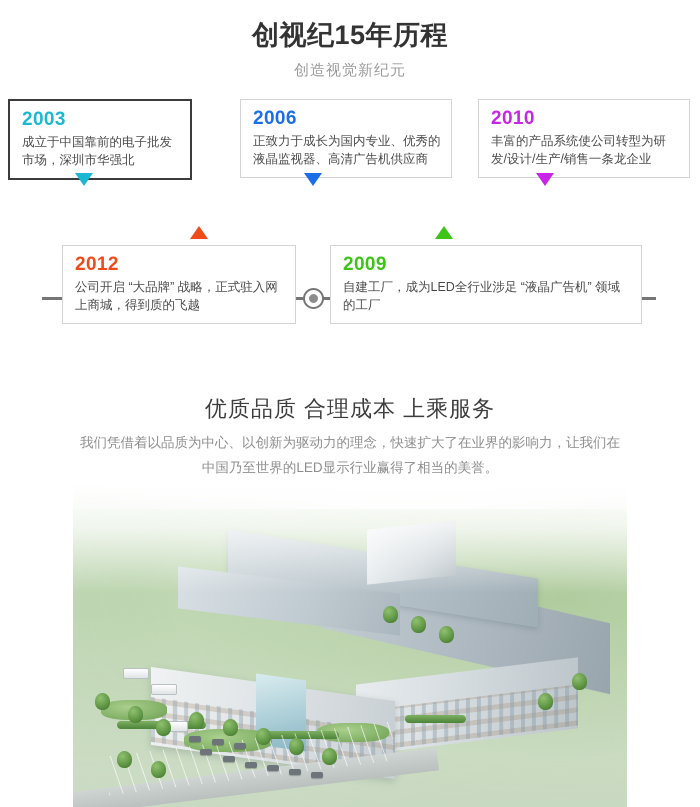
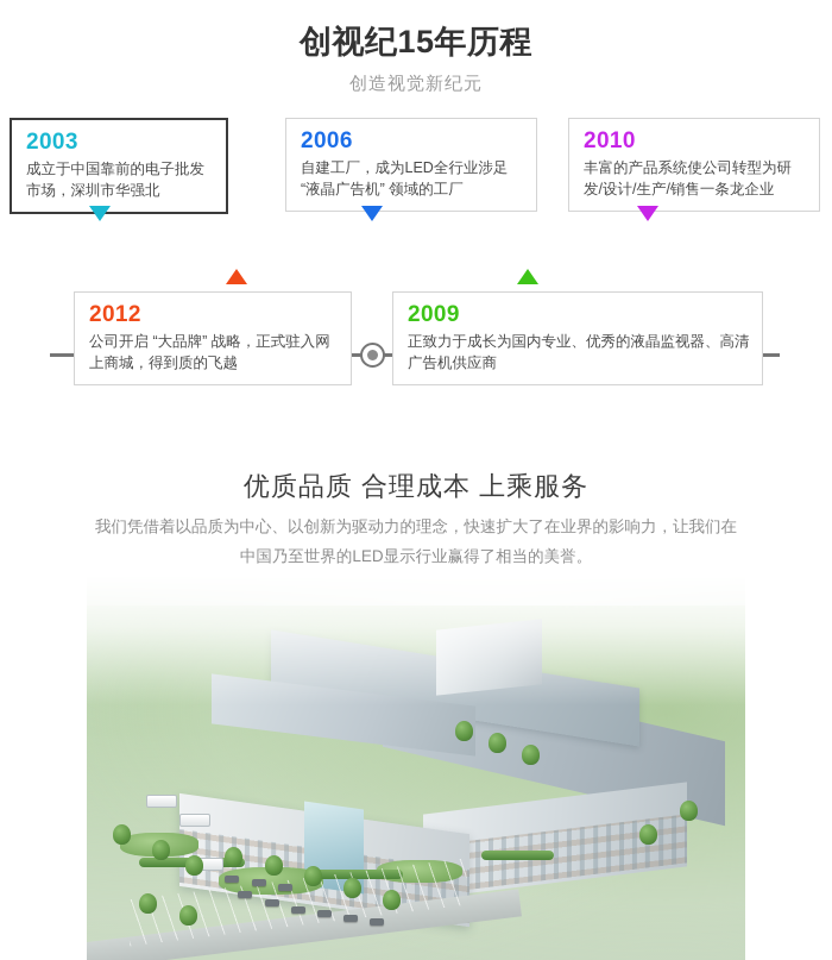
  创视纪15年历程
  创造视觉新纪元
  2003
  成立于中国靠前的电子批发市场，深圳市华强北
  2006
- 正致力于成长为国内专业、优秀的液晶监视器、高清广告机供应商
+ 自建工厂，成为LED全行业涉足 “液晶广告机” 领域的工厂
  2010
  丰富的产品系统使公司转型为研发/设计/生产/销售一条龙企业
  2012
  公司开启 “大品牌” 战略，正式驻入网上商城，得到质的飞越
  2009
- 自建工厂，成为LED全行业涉足 “液晶广告机” 领域的工厂
+ 正致力于成长为国内专业、优秀的液晶监视器、高清广告机供应商
  优质品质 合理成本 上乘服务
  我们凭借着以品质为中心、以创新为驱动力的理念，快速扩大了在业界的影响力，让我们在中国乃至世界的LED显示行业赢得了相当的美誉。
